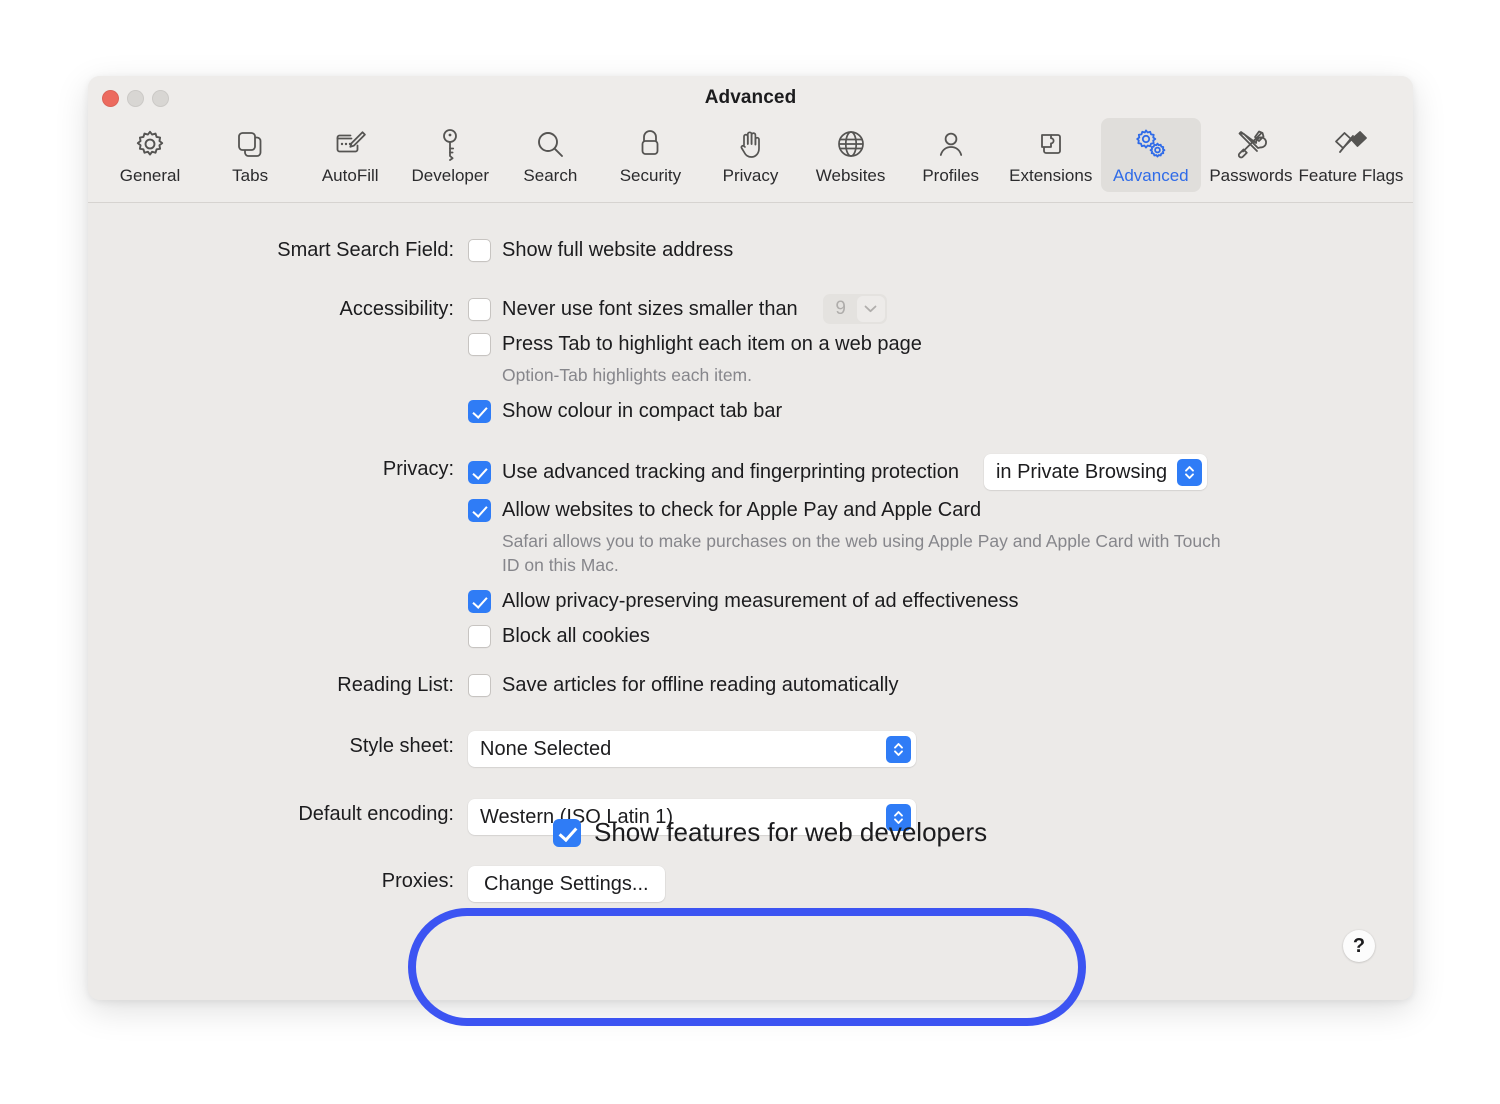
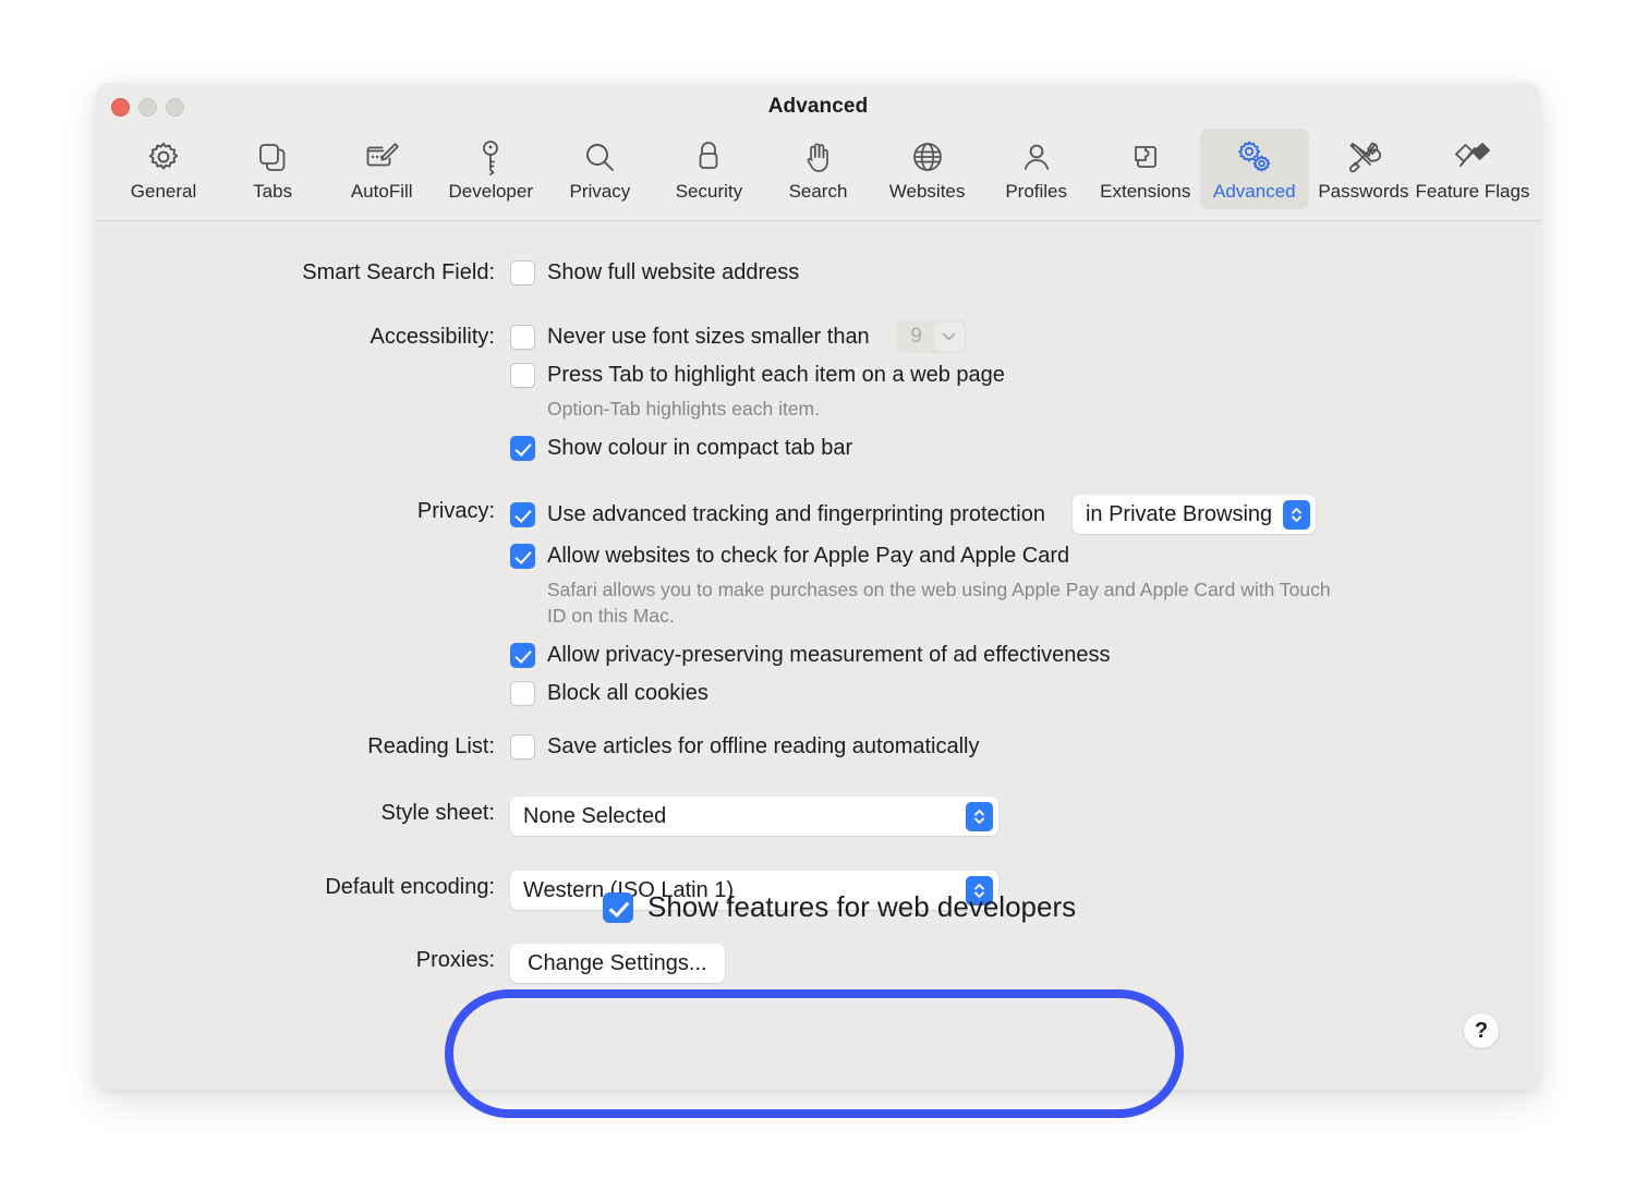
  Advanced
  General
  Tabs
  AutoFill
  Developer
- Search
+ Privacy
  Security
- Privacy
+ Search
  Websites
  Profiles
  Extensions
  Advanced
  Passwords
  Feature Flags
  Smart Search Field:
  Show full website address
  Accessibility:
  Never use font sizes smaller than
  9
  Press Tab to highlight each item on a web page
  Option-Tab highlights each item.
  Show colour in compact tab bar
  Privacy:
  Use advanced tracking and fingerprinting protection
  in Private Browsing
  Allow websites to check for Apple Pay and Apple Card
  Safari allows you to make purchases on the web using Apple Pay and Apple Card with Touch ID on this Mac.
  Allow privacy-preserving measurement of ad effectiveness
  Block all cookies
  Reading List:
  Save articles for offline reading automatically
  Style sheet:
  None Selected
  Default encoding:
  Western (ISO Latin 1)
  Proxies:
  Change Settings...
  Show features for web developers
  ?
